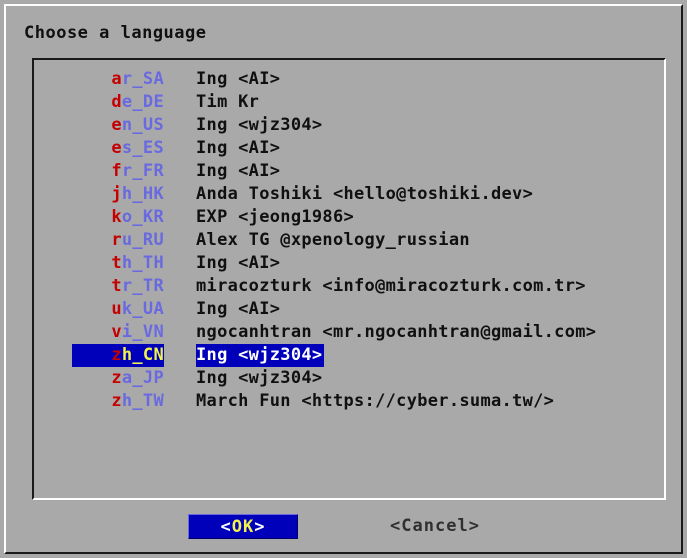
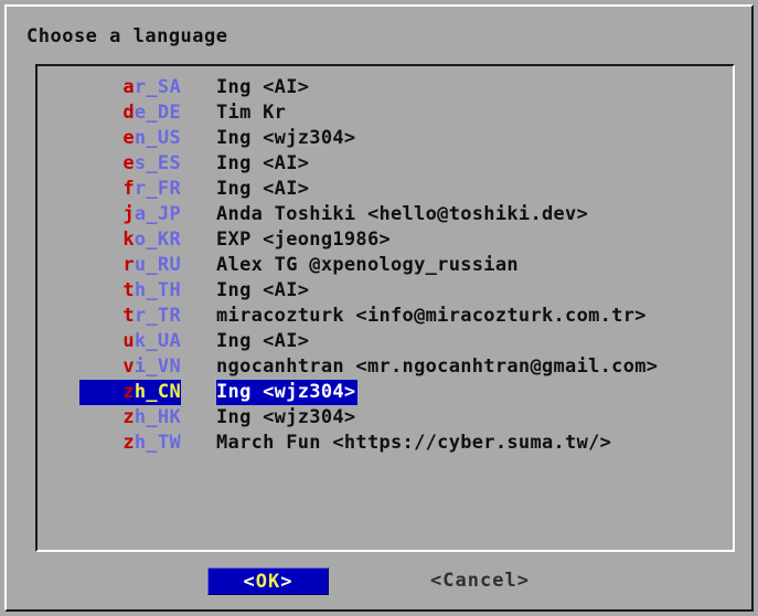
  Choose a language
  ar_SA
  Ing <AI>
  de_DE
  Tim Kr
  en_US
  Ing <wjz304>
  es_ES
  Ing <AI>
  fr_FR
  Ing <AI>
- jh_HK
+ ja_JP
  Anda Toshiki <hello@toshiki.dev>
  ko_KR
  EXP <jeong1986>
  ru_RU
  Alex TG @xpenology_russian
  th_TH
  Ing <AI>
  tr_TR
  miracozturk <info@miracozturk.com.tr>
  uk_UA
  Ing <AI>
  vi_VN
  ngocanhtran <mr.ngocanhtran@gmail.com>
  zh_CN
  Ing <wjz304>
- za_JP
+ zh_HK
  Ing <wjz304>
  zh_TW
  March Fun <https://cyber.suma.tw/>
  <OK>
  <Cancel>
